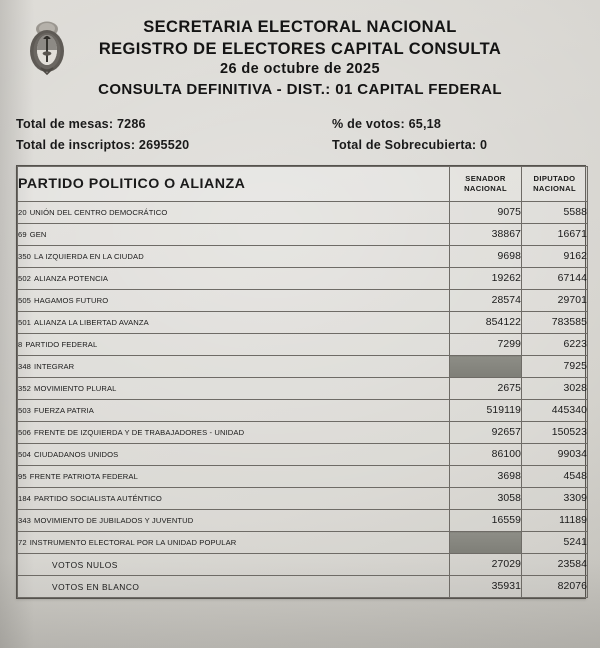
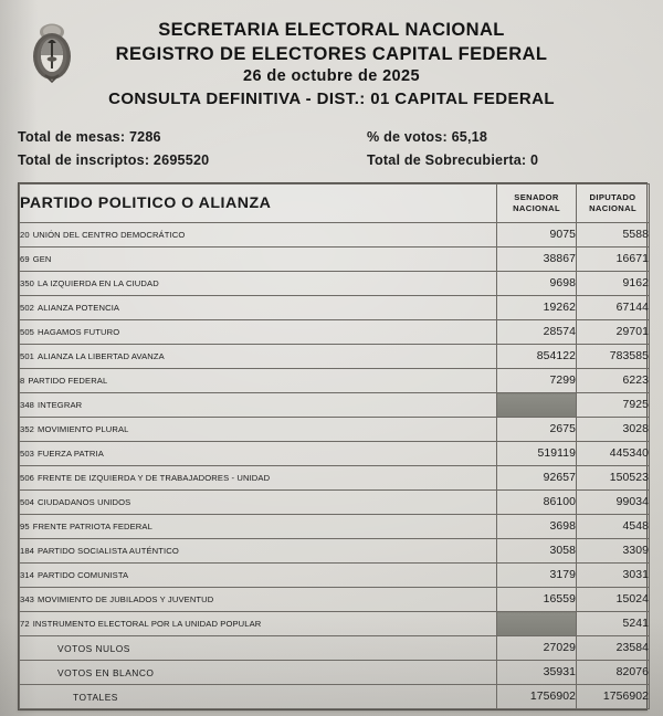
  SECRETARIA ELECTORAL NACIONAL
- REGISTRO DE ELECTORES CAPITAL CONSULTA
+ REGISTRO DE ELECTORES CAPITAL FEDERAL
  26 de octubre de 2025
  CONSULTA DEFINITIVA - DIST.: 01 CAPITAL FEDERAL
  Total de mesas: 7286
  Total de inscriptos: 2695520
  % de votos: 65,18
  Total de Sobrecubierta: 0
  PARTIDO POLITICO O ALIANZA	SENADOR NACIONAL	DIPUTADO NACIONAL
  20 UNIÓN DEL CENTRO DEMOCRÁTICO	9075	5588
  69 GEN	38867	16671
  350 LA IZQUIERDA EN LA CIUDAD	9698	9162
  502 ALIANZA POTENCIA	19262	67144
  505 HAGAMOS FUTURO	28574	29701
  501 ALIANZA LA LIBERTAD AVANZA	854122	783585
  8 PARTIDO FEDERAL	7299	6223
  348 INTEGRAR		7925
  352 MOVIMIENTO PLURAL	2675	3028
  503 FUERZA PATRIA	519119	445340
  506 FRENTE DE IZQUIERDA Y DE TRABAJADORES - UNIDAD	92657	150523
  504 CIUDADANOS UNIDOS	86100	99034
  95 FRENTE PATRIOTA FEDERAL	3698	4548
  184 PARTIDO SOCIALISTA AUTÉNTICO	3058	3309
+ 314 PARTIDO COMUNISTA	3179	3031
- 343 MOVIMIENTO DE JUBILADOS Y JUVENTUD	16559	11189
+ 343 MOVIMIENTO DE JUBILADOS Y JUVENTUD	16559	15024
  72 INSTRUMENTO ELECTORAL POR LA UNIDAD POPULAR		5241
  VOTOS NULOS	27029	23584
  VOTOS EN BLANCO	35931	82076
+ TOTALES	1756902	1756902
